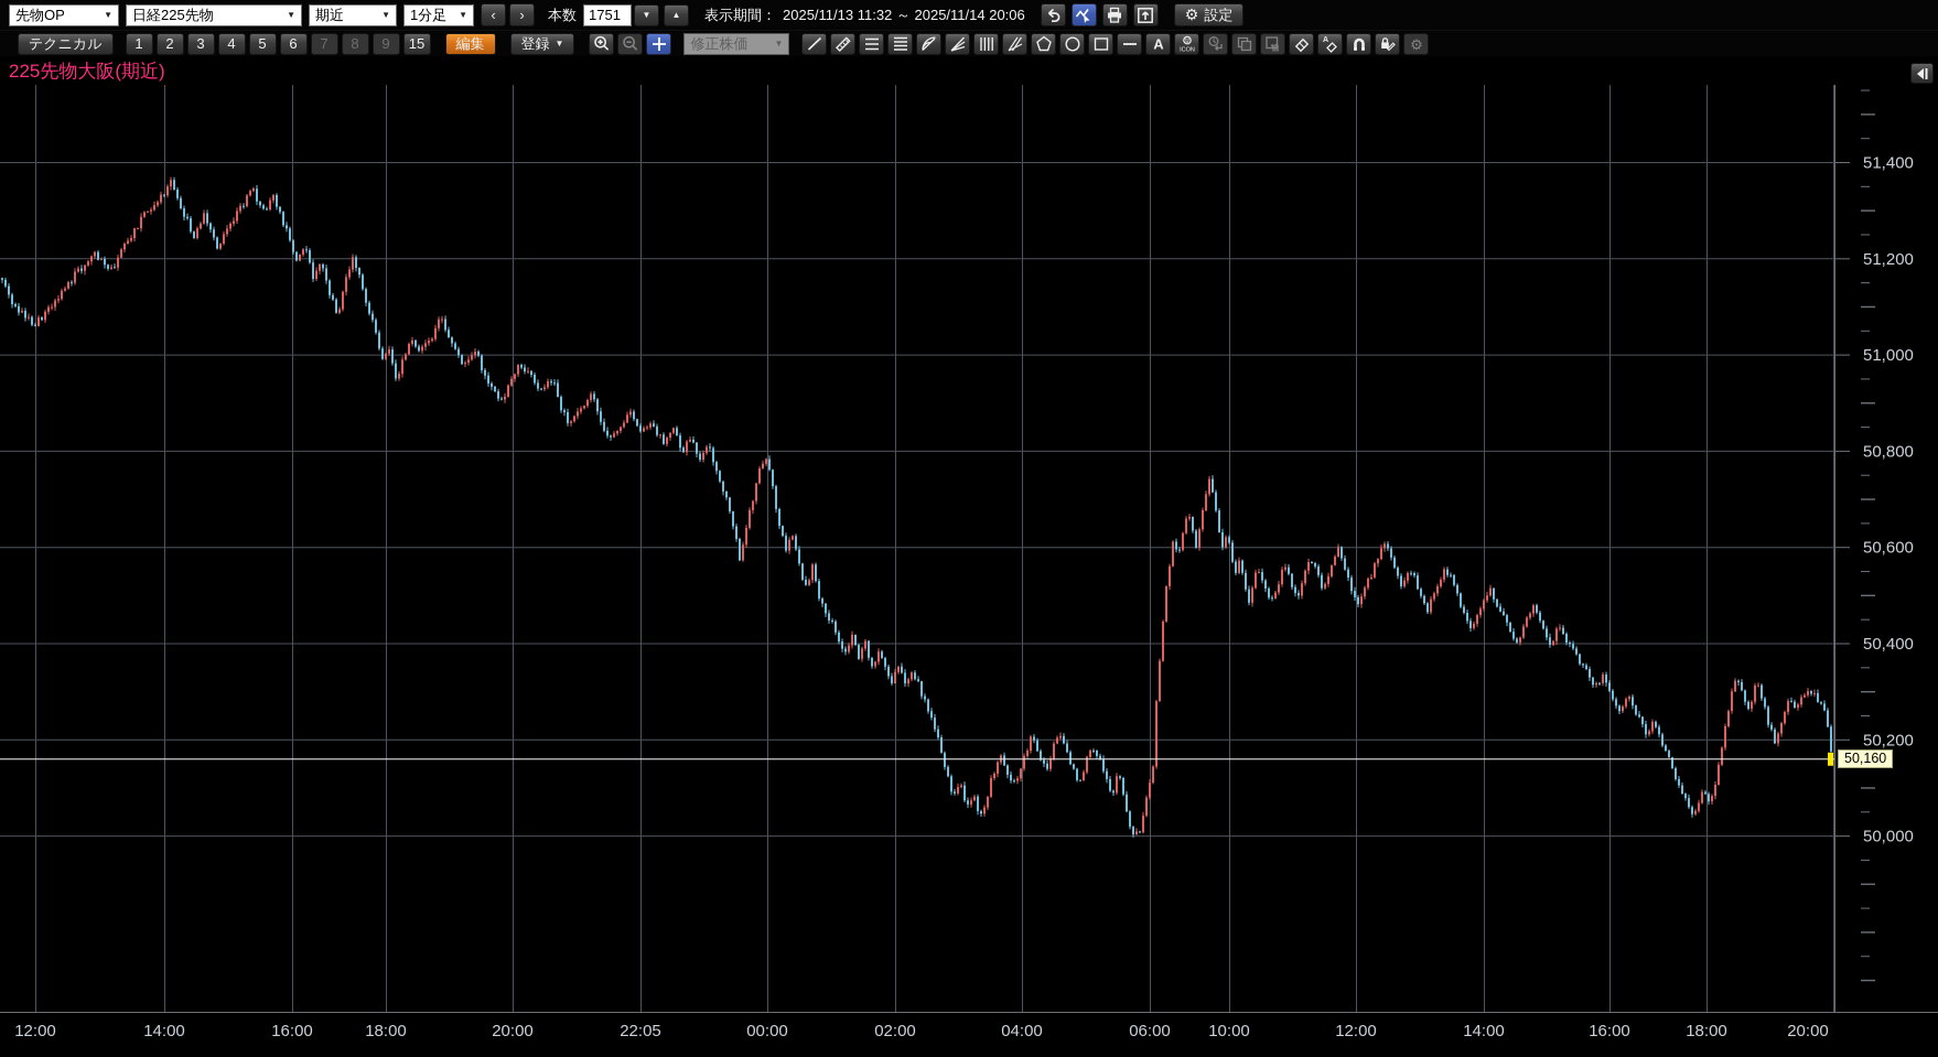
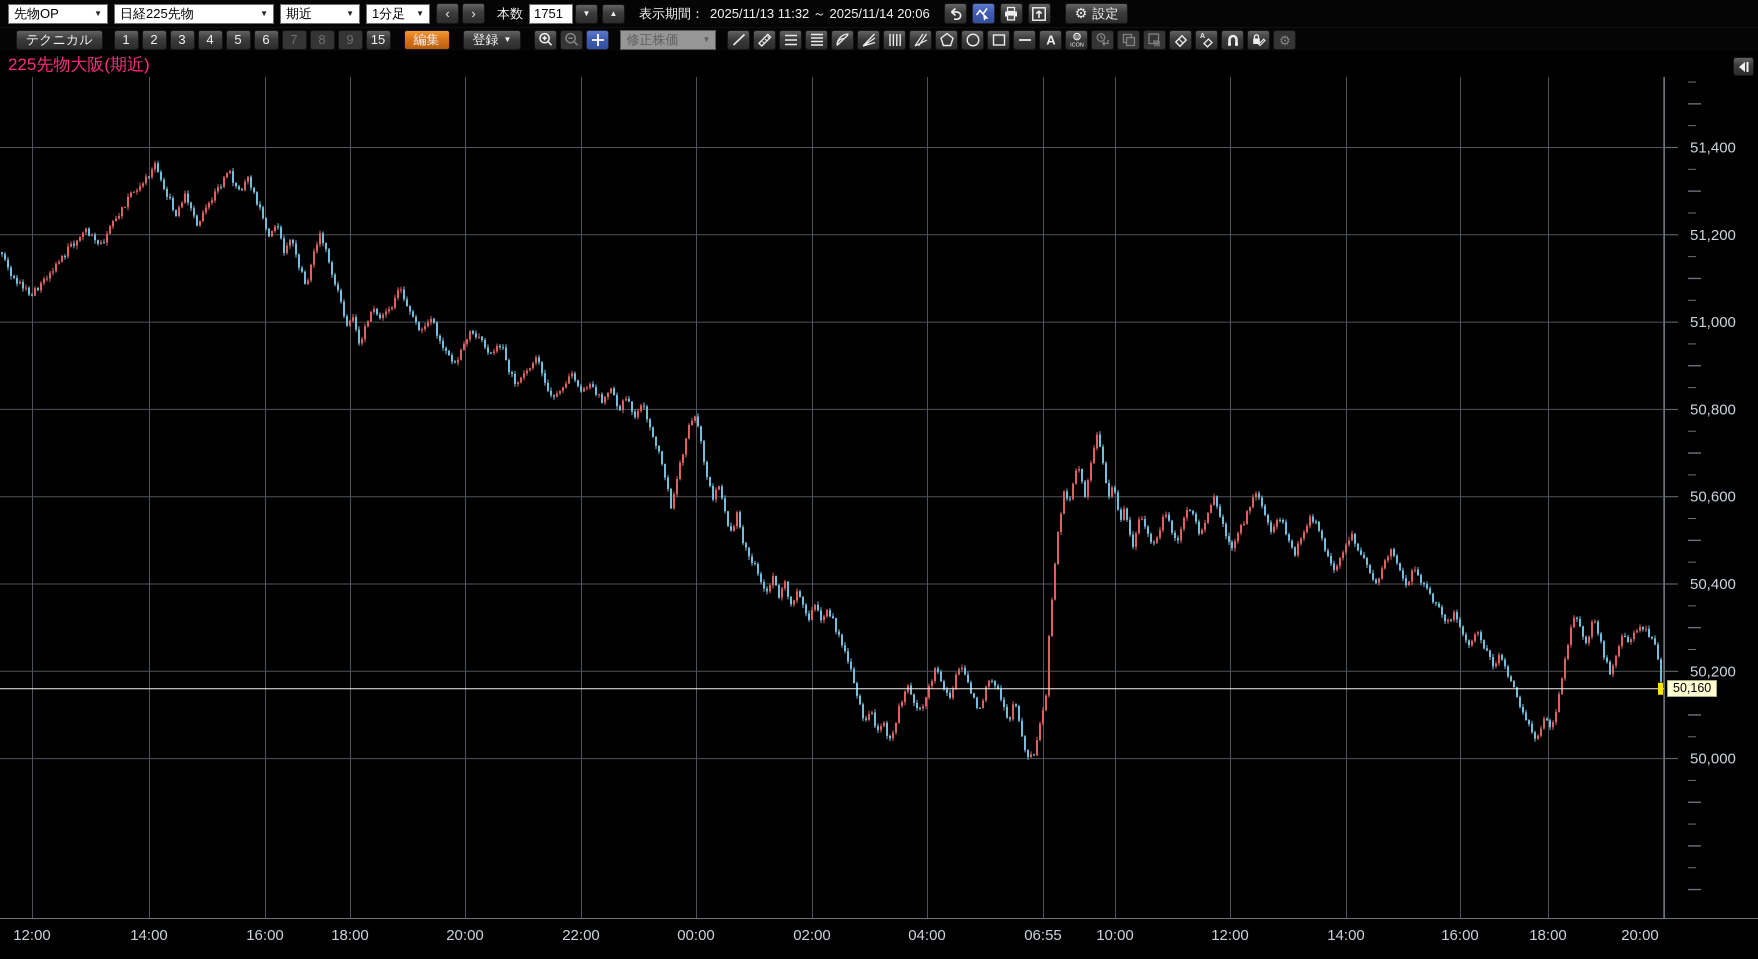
  先物OP
  ▼
  日経225先物
  ▼
  期近
  ▼
  1分足
  ▼
  ‹
  ›
  本数
  1751
  ▼
  ▲
  表示期間：
  2025/11/13 11:32 ～ 2025/11/14 20:06
  ⚙
  設定
  テクニカル
  1
  2
  3
  4
  5
  6
  7
  8
  9
  15
  編集
  登録
  ▼
  修正株価
  ▼
  A
  ⚙
  12:00
  14:00
  16:00
  18:00
  20:00
- 22:05
+ 22:00
  00:00
  02:00
  04:00
- 06:00
+ 06:55
  10:00
  12:00
  14:00
  16:00
  18:00
  20:00
  51,400
  51,200
  51,000
  50,800
  50,600
  50,400
  50,200
  50,000
  225先物大阪(期近)
  50,160
